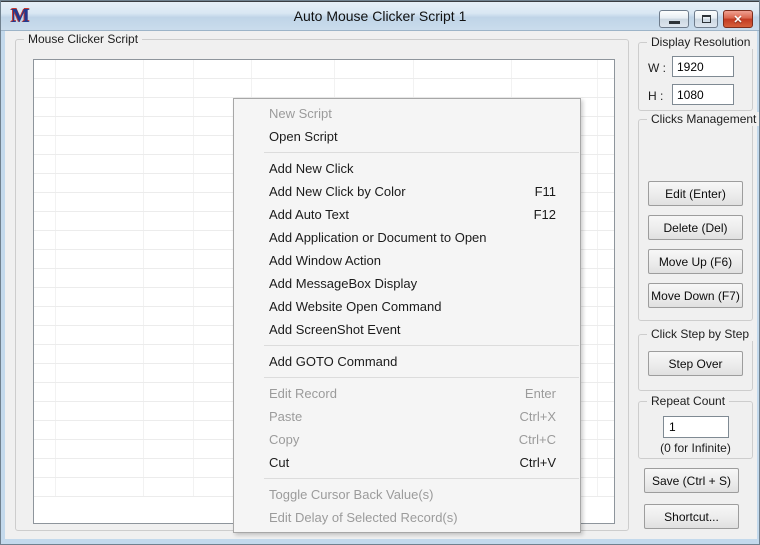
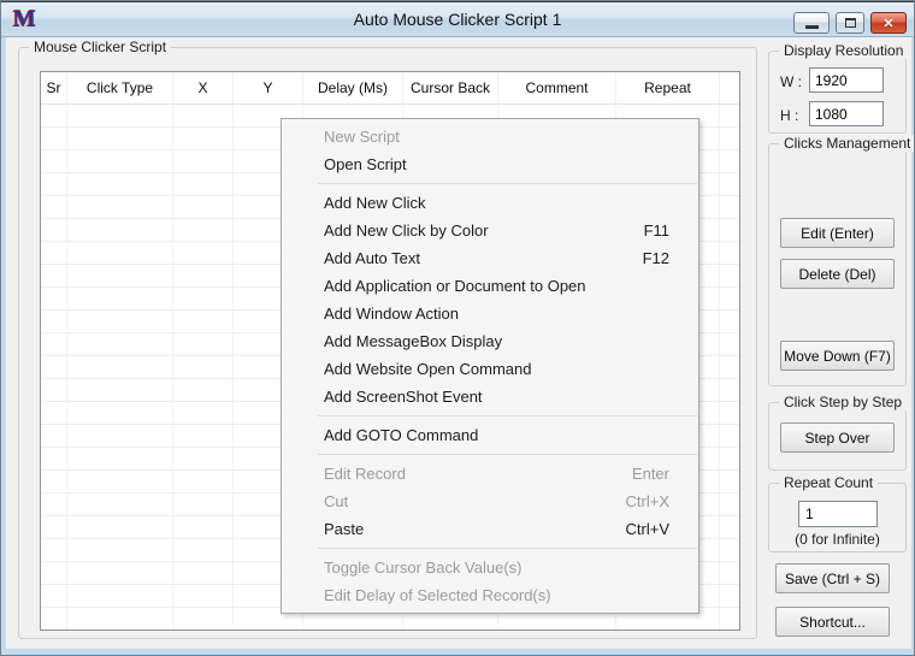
  M
  Auto Mouse Clicker Script 1
  ✕
  Mouse Clicker Script
+ Sr
+ Click Type
+ X
+ Y
+ Delay (Ms)
+ Cursor Back
+ Comment
+ Repeat
  Display Resolution
  W :
  1920
  H :
  1080
  Clicks Management
  Edit (Enter)
  Delete (Del)
- Move Up (F6)
  Move Down (F7)
  Click Step by Step
  Step Over
  Repeat Count
  1
  (0 for Infinite)
  Save (Ctrl + S)
  Shortcut...
  New Script
  Open Script
  Add New Click
  Add New Click by Color
  F11
  Add Auto Text
  F12
  Add Application or Document to Open
  Add Window Action
  Add MessageBox Display
  Add Website Open Command
  Add ScreenShot Event
  Add GOTO Command
  Edit Record
  Enter
- Paste
+ Cut
  Ctrl+X
- Copy
- Ctrl+C
- Cut
+ Paste
  Ctrl+V
  Toggle Cursor Back Value(s)
  Edit Delay of Selected Record(s)
